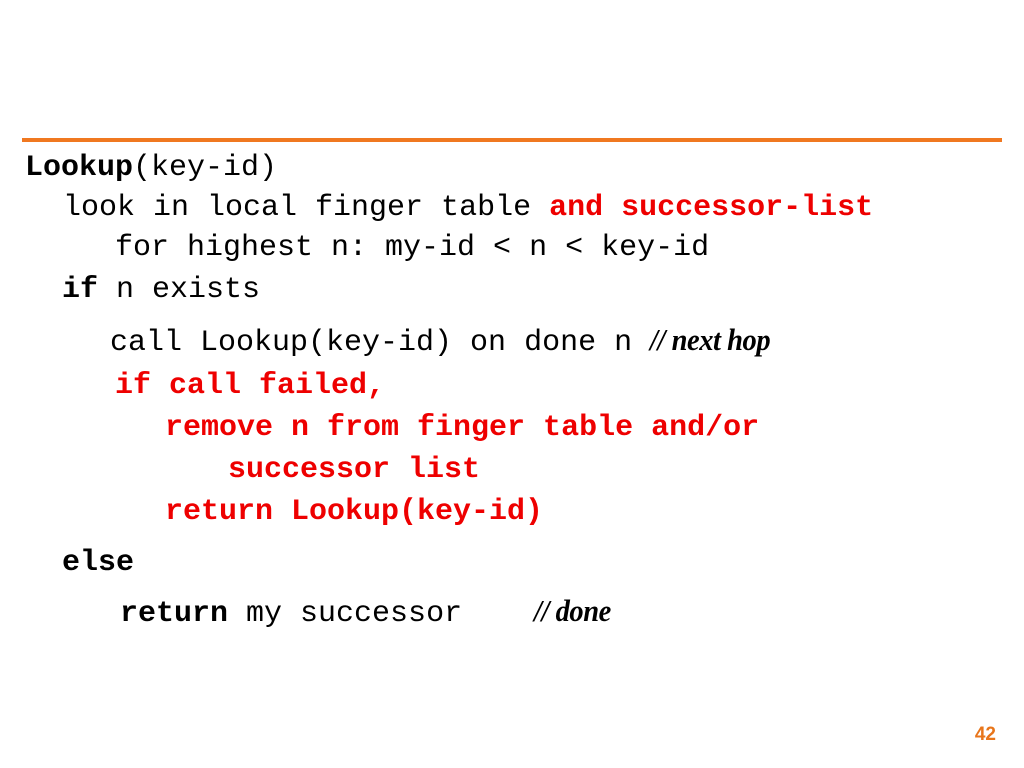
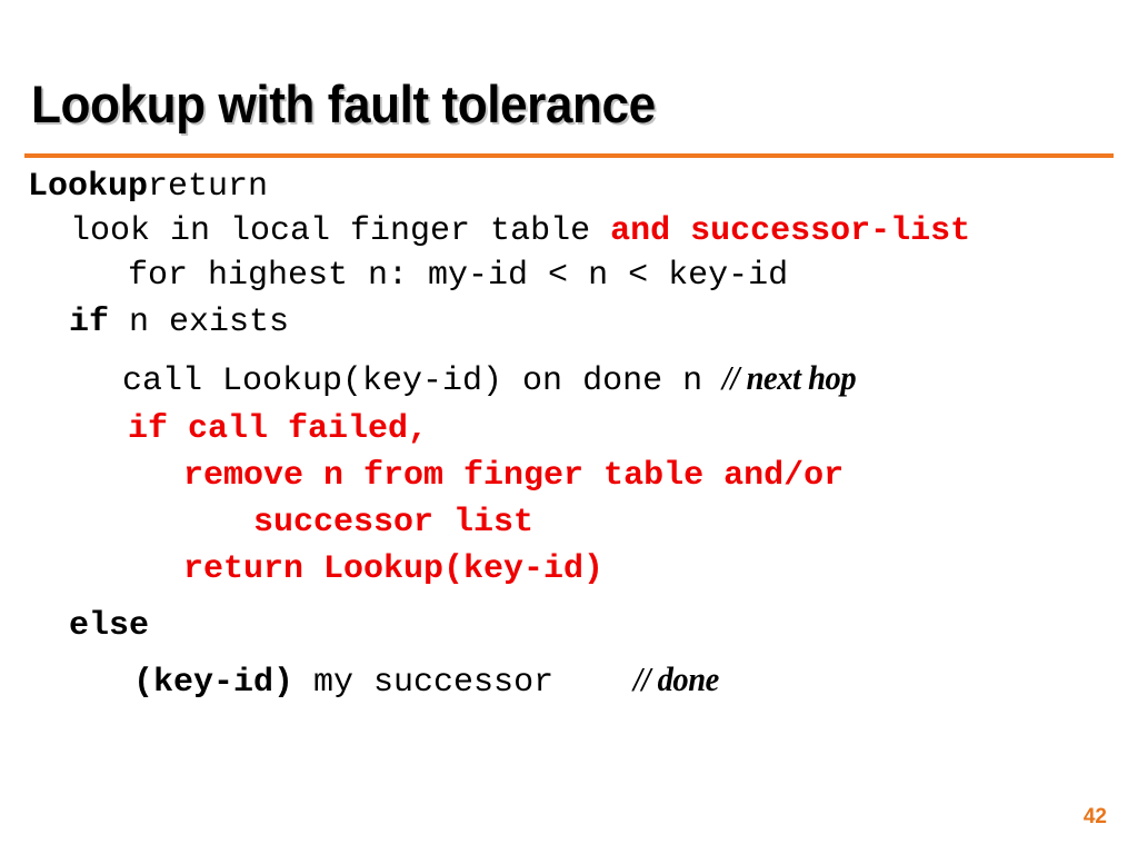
+ Lookup with fault tolerance
- Lookup(key-id)
+ Lookupreturn
  look in local finger table and successor-list
  for highest n: my-id < n < key-id
  if n exists
  call Lookup(key-id) on done n // next hop
  if call failed,
  remove n from finger table and/or
  successor list
  return Lookup(key-id)
  else
- return my successor // done
+ (key-id) my successor // done
  42
